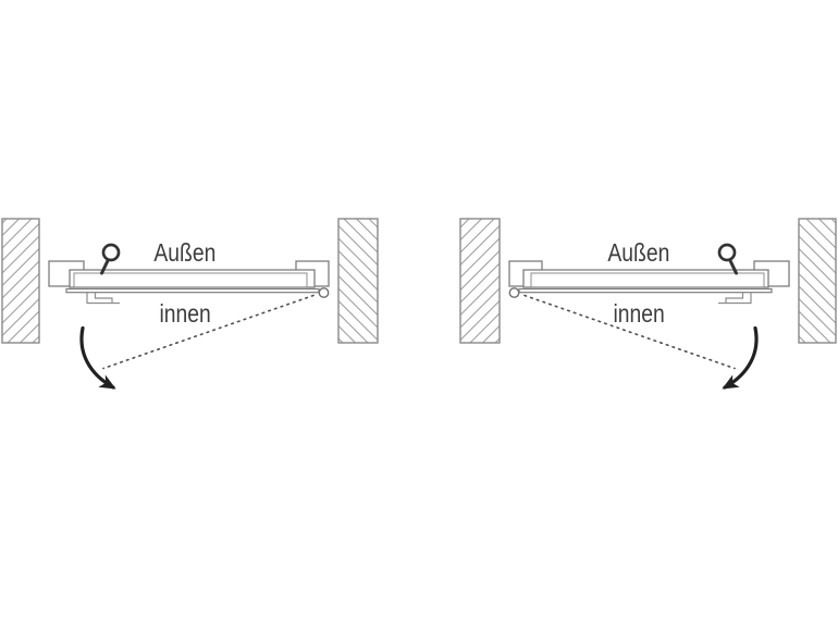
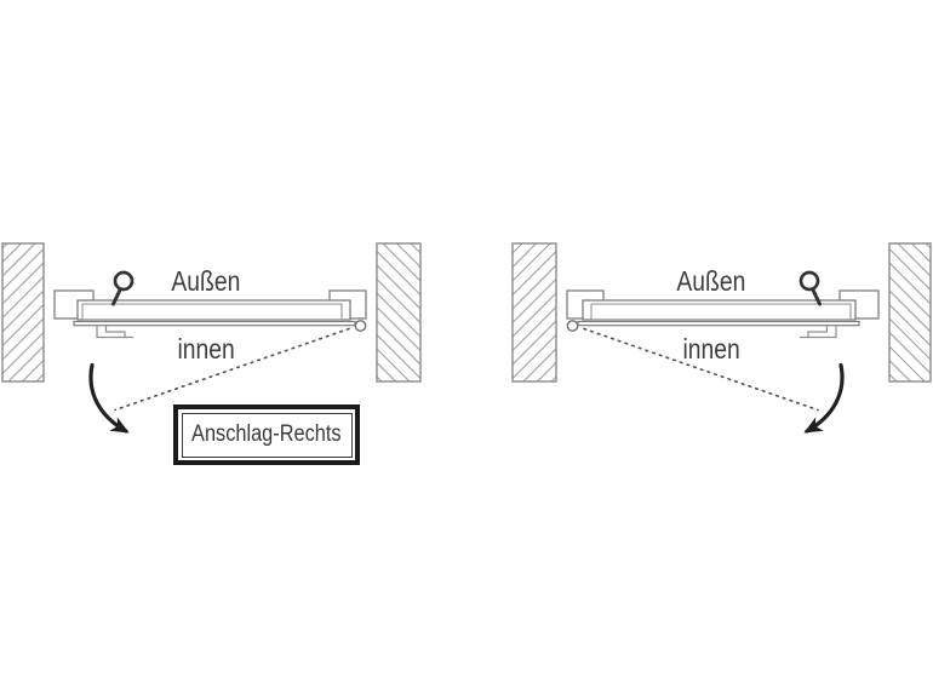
  Außen
  innen
+ Anschlag-Rechts
  Außen
  innen
